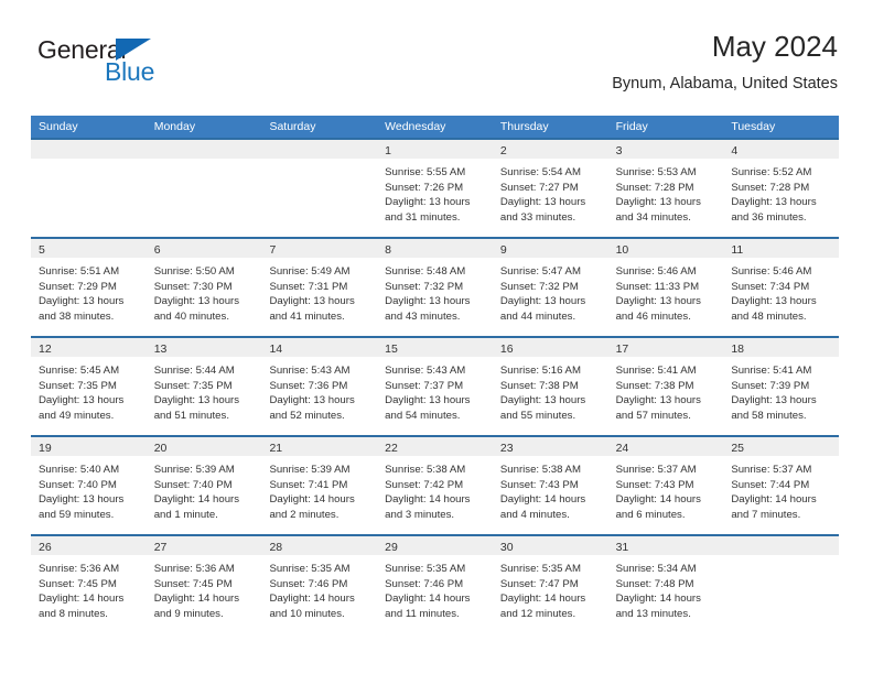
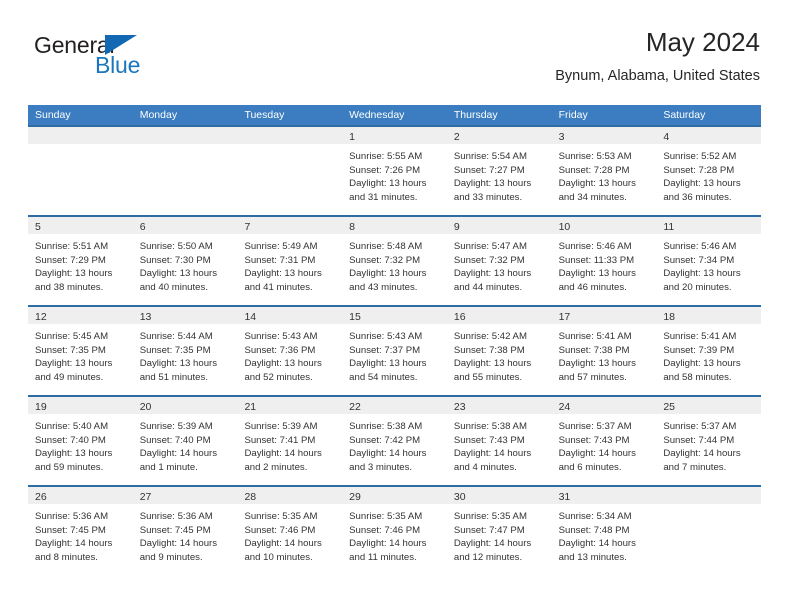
  General
  Blue
  May 2024
  Bynum, Alabama, United States
  Sunday
  Monday
- Saturday
+ Tuesday
  Wednesday
  Thursday
  Friday
- Tuesday
+ Saturday
  1
  Sunrise: 5:55 AM
  Sunset: 7:26 PM
  Daylight: 13 hours
  and 31 minutes.
  2
  Sunrise: 5:54 AM
  Sunset: 7:27 PM
  Daylight: 13 hours
  and 33 minutes.
  3
  Sunrise: 5:53 AM
  Sunset: 7:28 PM
  Daylight: 13 hours
  and 34 minutes.
  4
  Sunrise: 5:52 AM
  Sunset: 7:28 PM
  Daylight: 13 hours
  and 36 minutes.
  5
  Sunrise: 5:51 AM
  Sunset: 7:29 PM
  Daylight: 13 hours
  and 38 minutes.
  6
  Sunrise: 5:50 AM
  Sunset: 7:30 PM
  Daylight: 13 hours
  and 40 minutes.
  7
  Sunrise: 5:49 AM
  Sunset: 7:31 PM
  Daylight: 13 hours
  and 41 minutes.
  8
  Sunrise: 5:48 AM
  Sunset: 7:32 PM
  Daylight: 13 hours
  and 43 minutes.
  9
  Sunrise: 5:47 AM
  Sunset: 7:32 PM
  Daylight: 13 hours
  and 44 minutes.
  10
  Sunrise: 5:46 AM
  Sunset: 11:33 PM
  Daylight: 13 hours
  and 46 minutes.
  11
  Sunrise: 5:46 AM
  Sunset: 7:34 PM
  Daylight: 13 hours
- and 48 minutes.
+ and 20 minutes.
  12
  Sunrise: 5:45 AM
  Sunset: 7:35 PM
  Daylight: 13 hours
  and 49 minutes.
  13
  Sunrise: 5:44 AM
  Sunset: 7:35 PM
  Daylight: 13 hours
  and 51 minutes.
  14
  Sunrise: 5:43 AM
  Sunset: 7:36 PM
  Daylight: 13 hours
  and 52 minutes.
  15
  Sunrise: 5:43 AM
  Sunset: 7:37 PM
  Daylight: 13 hours
  and 54 minutes.
  16
- Sunrise: 5:16 AM
+ Sunrise: 5:42 AM
  Sunset: 7:38 PM
  Daylight: 13 hours
  and 55 minutes.
  17
  Sunrise: 5:41 AM
  Sunset: 7:38 PM
  Daylight: 13 hours
  and 57 minutes.
  18
  Sunrise: 5:41 AM
  Sunset: 7:39 PM
  Daylight: 13 hours
  and 58 minutes.
  19
  Sunrise: 5:40 AM
  Sunset: 7:40 PM
  Daylight: 13 hours
  and 59 minutes.
  20
  Sunrise: 5:39 AM
  Sunset: 7:40 PM
  Daylight: 14 hours
  and 1 minute.
  21
  Sunrise: 5:39 AM
  Sunset: 7:41 PM
  Daylight: 14 hours
  and 2 minutes.
  22
  Sunrise: 5:38 AM
  Sunset: 7:42 PM
  Daylight: 14 hours
  and 3 minutes.
  23
  Sunrise: 5:38 AM
  Sunset: 7:43 PM
  Daylight: 14 hours
  and 4 minutes.
  24
  Sunrise: 5:37 AM
  Sunset: 7:43 PM
  Daylight: 14 hours
  and 6 minutes.
  25
  Sunrise: 5:37 AM
  Sunset: 7:44 PM
  Daylight: 14 hours
  and 7 minutes.
  26
  Sunrise: 5:36 AM
  Sunset: 7:45 PM
  Daylight: 14 hours
  and 8 minutes.
  27
  Sunrise: 5:36 AM
  Sunset: 7:45 PM
  Daylight: 14 hours
  and 9 minutes.
  28
  Sunrise: 5:35 AM
  Sunset: 7:46 PM
  Daylight: 14 hours
  and 10 minutes.
  29
  Sunrise: 5:35 AM
  Sunset: 7:46 PM
  Daylight: 14 hours
  and 11 minutes.
  30
  Sunrise: 5:35 AM
  Sunset: 7:47 PM
  Daylight: 14 hours
  and 12 minutes.
  31
  Sunrise: 5:34 AM
  Sunset: 7:48 PM
  Daylight: 14 hours
  and 13 minutes.
